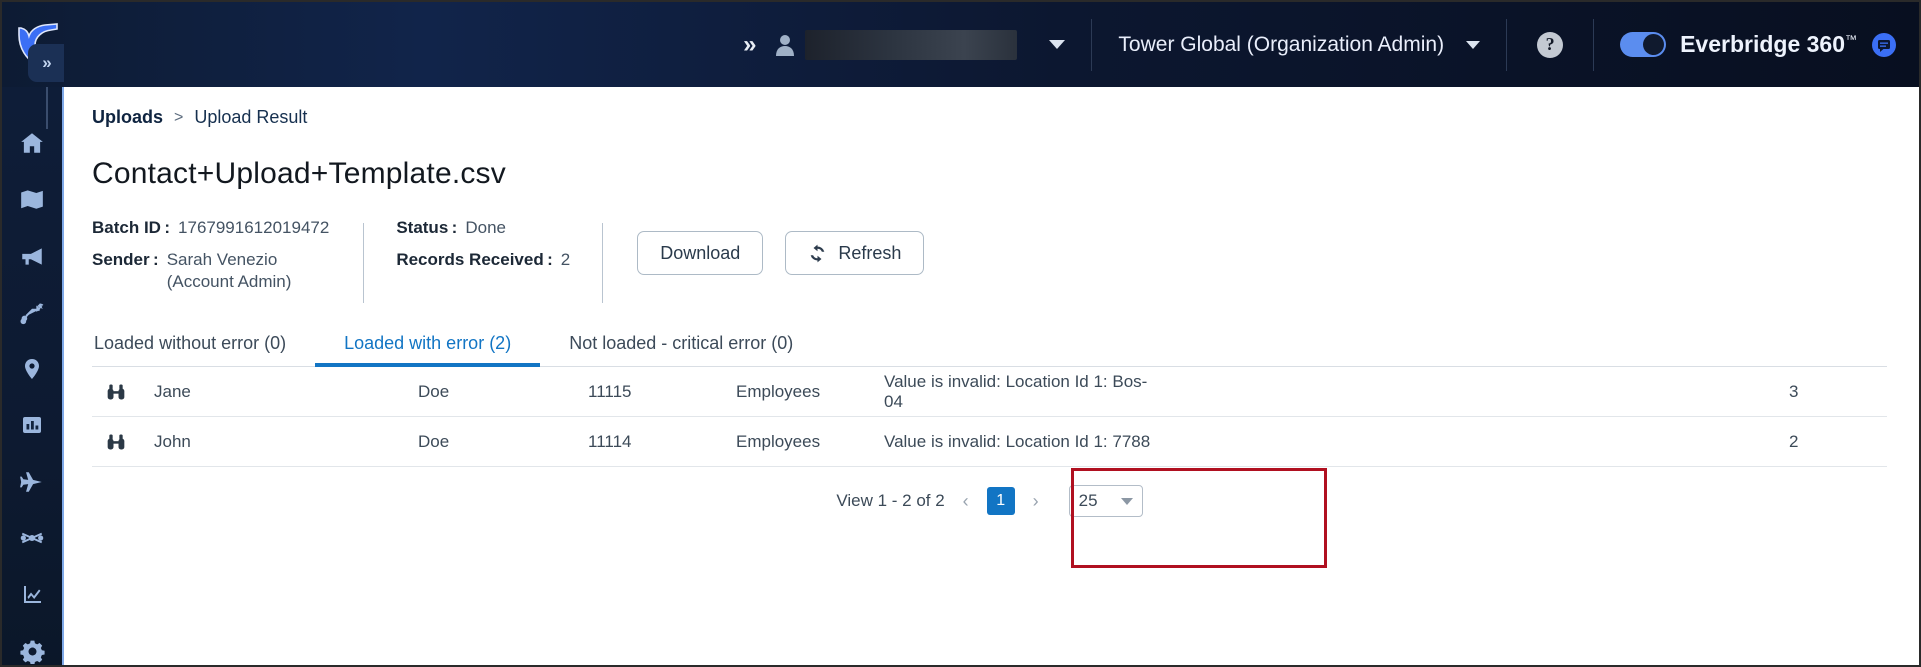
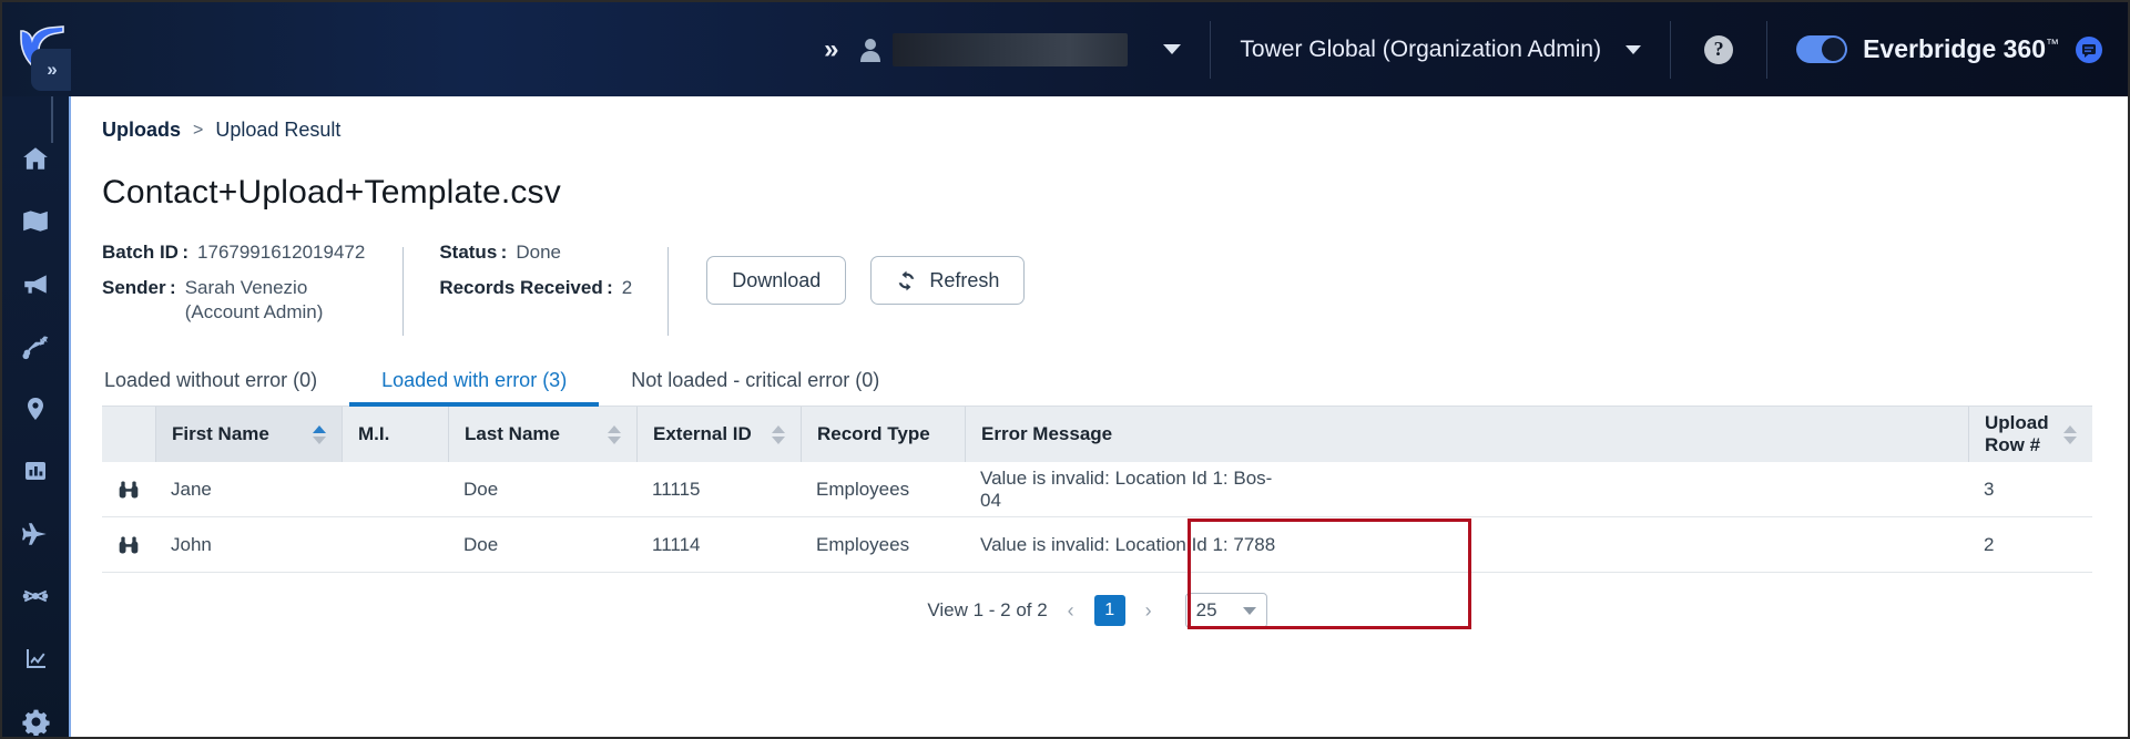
  »
  Tower Global (Organization Admin)
  ?
  Everbridge 360™
  »
  Uploads
  >
  Upload Result
  Contact+Upload+Template.csv
  Batch ID :
  1767991612019472
  Sender :
  Sarah Venezio (Account Admin)
  Status :
  Done
  Records Received :
  2
  Download
  Refresh
  Loaded without error (0)
- Loaded with error (2)
+ Loaded with error (3)
  Not loaded - critical error (0)
+ First Name
+ M.I.
+ Last Name
+ External ID
+ Record Type
+ Error Message
+ Upload Row #
  Jane
  Doe
  11115
  Employees
  Value is invalid: Location Id 1: Bos-04
  3
  John
  Doe
  11114
  Employees
  Value is invalid: Location Id 1: 7788
  2
  View 1 - 2 of 2
  ‹
  1
  ›
  25
